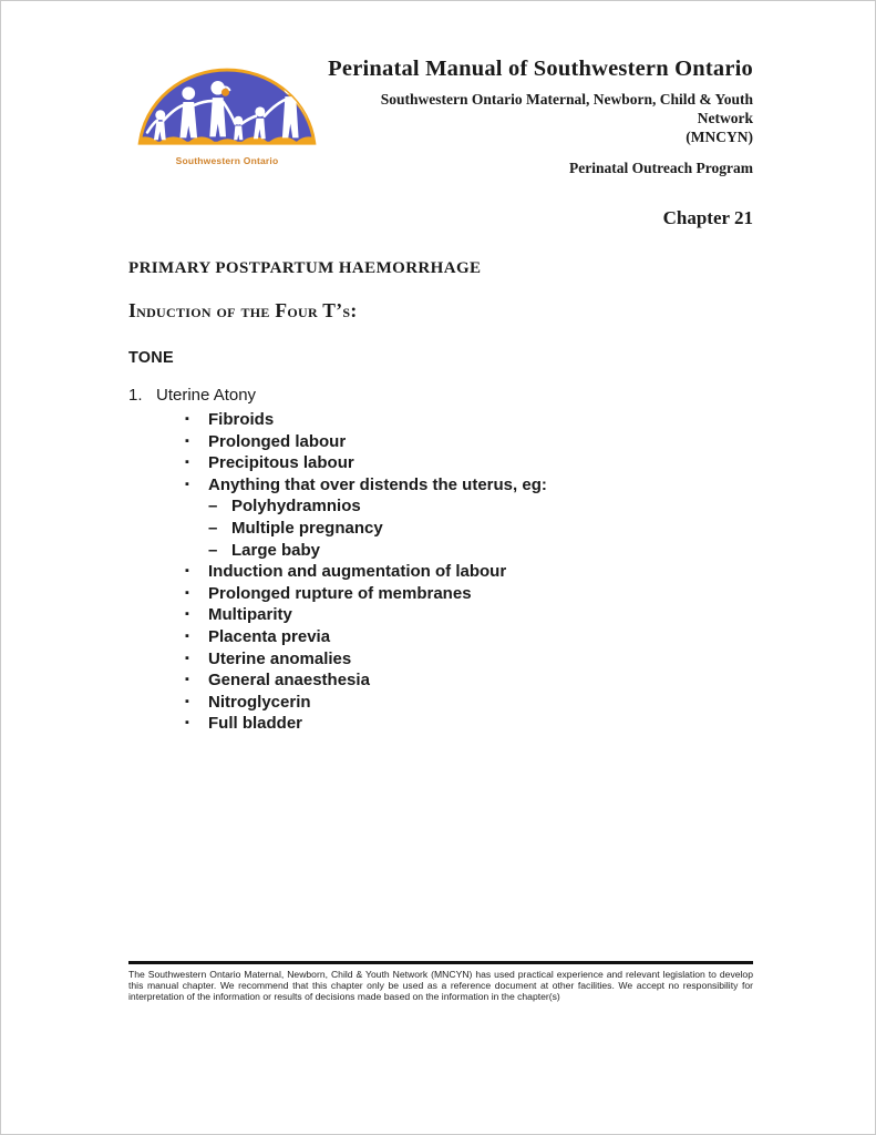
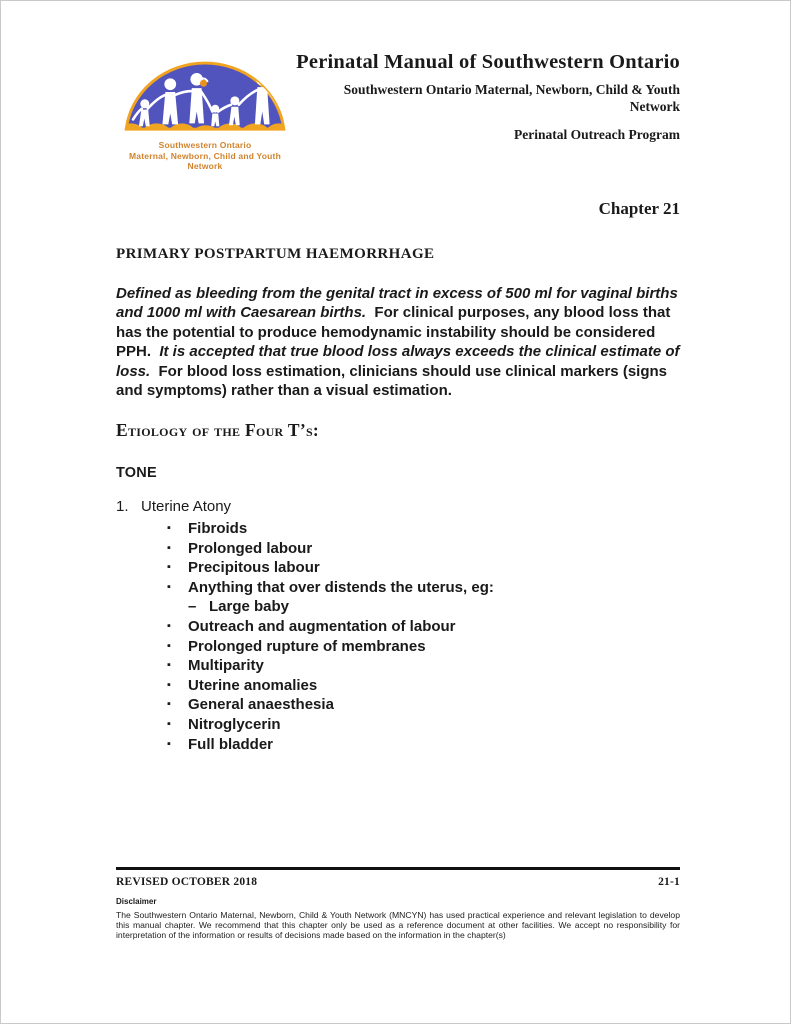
  Southwestern Ontario
+ Maternal, Newborn, Child and Youth Network
  Perinatal Manual of Southwestern Ontario
  Southwestern Ontario Maternal, Newborn, Child & Youth Network
- (MNCYN)
  Perinatal Outreach Program
  Chapter 21
  PRIMARY POSTPARTUM HAEMORRHAGE
+ Defined as bleeding from the genital tract in excess of 500 ml for vaginal births and 1000 ml with Caesarean births. For clinical purposes, any blood loss that has the potential to produce hemodynamic instability should be considered PPH. It is accepted that true blood loss always exceeds the clinical estimate of loss. For blood loss estimation, clinicians should use clinical markers (signs and symptoms) rather than a visual estimation.
- Induction of the Four T’s:
+ Etiology of the Four T’s:
  TONE
  1. Uterine Atony
  Fibroids
  Prolonged labour
  Precipitous labour
  Anything that over distends the uterus, eg:
- Polyhydramnios
- Multiple pregnancy
  Large baby
- Induction and augmentation of labour
+ Outreach and augmentation of labour
  Prolonged rupture of membranes
  Multiparity
- Placenta previa
  Uterine anomalies
  General anaesthesia
  Nitroglycerin
  Full bladder
+ REVISED OCTOBER 2018
+ 21-1
+ Disclaimer
  The Southwestern Ontario Maternal, Newborn, Child & Youth Network (MNCYN) has used practical experience and relevant legislation to develop this manual chapter. We recommend that this chapter only be used as a reference document at other facilities. We accept no responsibility for interpretation of the information or results of decisions made based on the information in the chapter(s)
